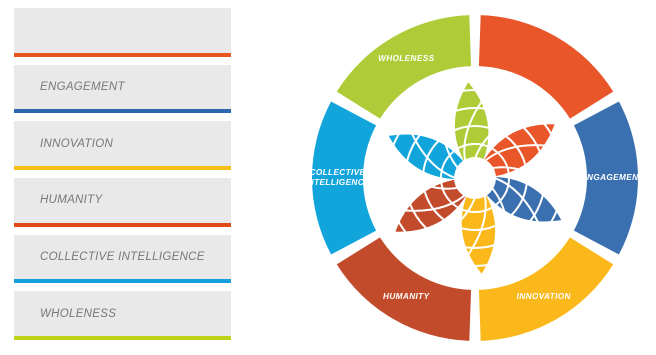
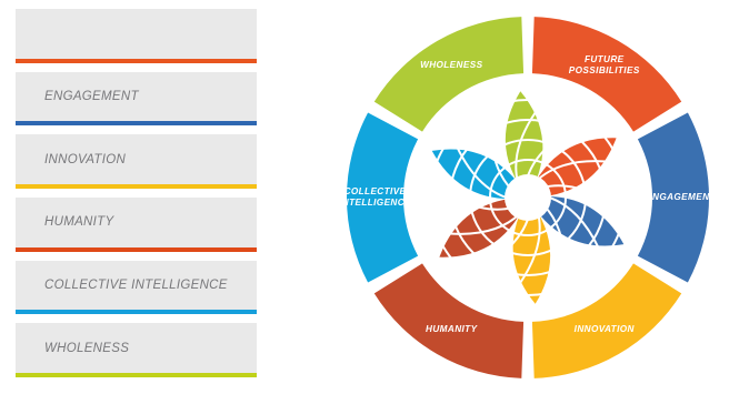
  ENGAGEMENT
  INNOVATION
  HUMANITY
  COLLECTIVE INTELLIGENCE
  WHOLENESS
+ FUTURE POSSIBILITIES
  ENGAGEMENT
  INNOVATION
  HUMANITY
  COLLECTIVE INTELLIGENCE
  WHOLENESS
